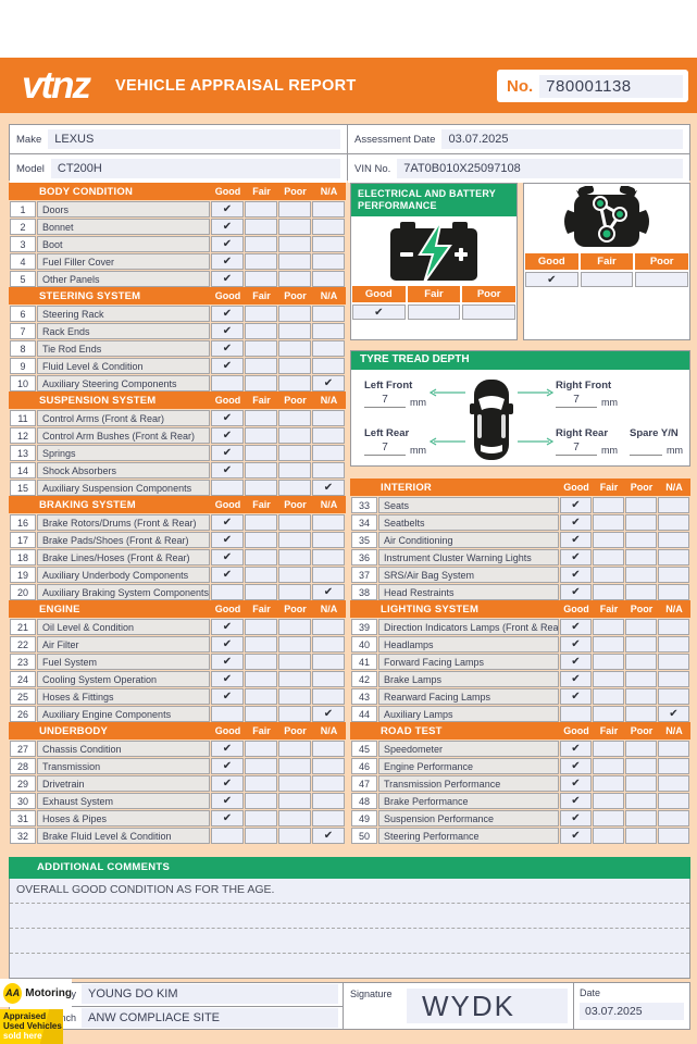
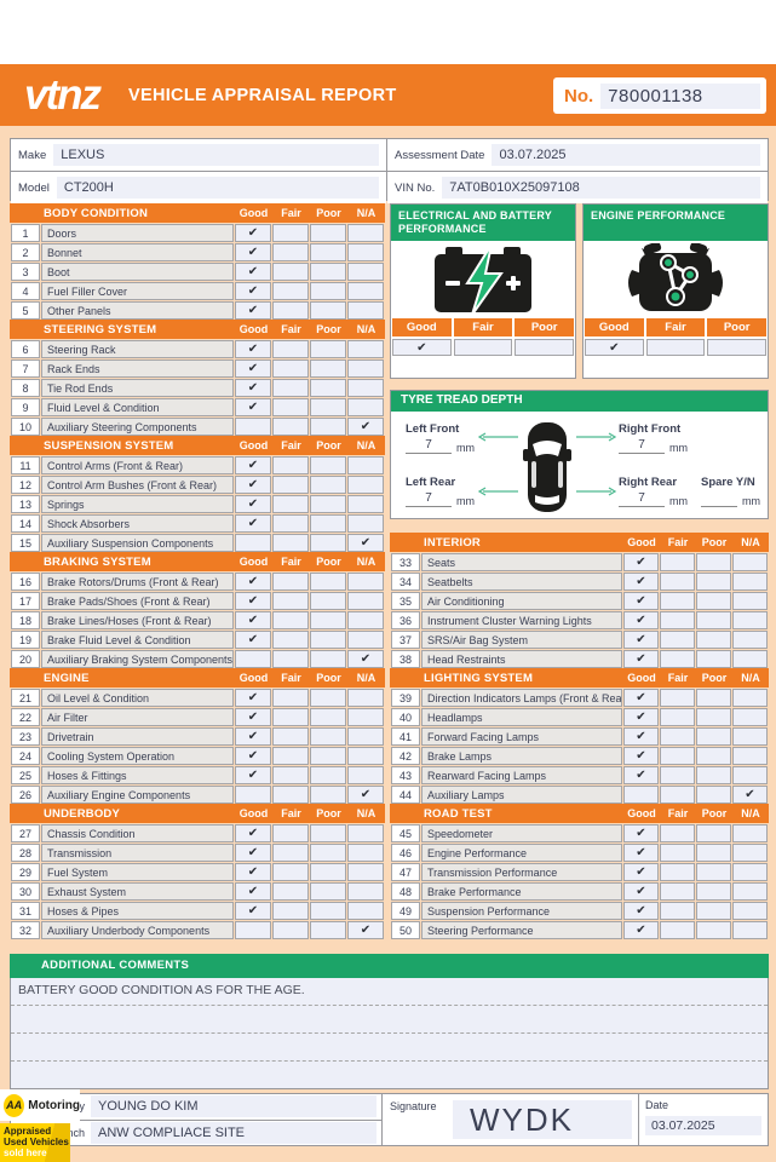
  vtnz
  VEHICLE APPRAISAL REPORT
  No.
  780001138
  Make
  LEXUS
  Assessment Date
  03.07.2025
  Model
  CT200H
  VIN No.
  7AT0B010X25097108
  BODY CONDITION
  Good
  Fair
  Poor
  N/A
  1
  Doors
  ✔
  2
  Bonnet
  ✔
  3
  Boot
  ✔
  4
  Fuel Filler Cover
  ✔
  5
  Other Panels
  ✔
  STEERING SYSTEM
  Good
  Fair
  Poor
  N/A
  6
  Steering Rack
  ✔
  7
  Rack Ends
  ✔
  8
  Tie Rod Ends
  ✔
  9
  Fluid Level & Condition
  ✔
  10
  Auxiliary Steering Components
  ✔
  SUSPENSION SYSTEM
  Good
  Fair
  Poor
  N/A
  11
  Control Arms (Front & Rear)
  ✔
  12
  Control Arm Bushes (Front & Rear)
  ✔
  13
  Springs
  ✔
  14
  Shock Absorbers
  ✔
  15
  Auxiliary Suspension Components
  ✔
  BRAKING SYSTEM
  Good
  Fair
  Poor
  N/A
  16
  Brake Rotors/Drums (Front & Rear)
  ✔
  17
  Brake Pads/Shoes (Front & Rear)
  ✔
  18
  Brake Lines/Hoses (Front & Rear)
  ✔
  19
- Auxiliary Underbody Components
+ Brake Fluid Level & Condition
  ✔
  20
  Auxiliary Braking System Components
  ✔
  ENGINE
  Good
  Fair
  Poor
  N/A
  21
  Oil Level & Condition
  ✔
  22
  Air Filter
  ✔
  23
- Fuel System
+ Drivetrain
  ✔
  24
  Cooling System Operation
  ✔
  25
  Hoses & Fittings
  ✔
  26
  Auxiliary Engine Components
  ✔
  UNDERBODY
  Good
  Fair
  Poor
  N/A
  27
  Chassis Condition
  ✔
  28
  Transmission
  ✔
  29
- Drivetrain
+ Fuel System
  ✔
  30
  Exhaust System
  ✔
  31
  Hoses & Pipes
  ✔
  32
- Brake Fluid Level & Condition
+ Auxiliary Underbody Components
  ✔
  ELECTRICAL AND BATTERY PERFORMANCE
  Good
  Fair
  Poor
  ✔
+ ENGINE PERFORMANCE
  Good
  Fair
  Poor
  ✔
  TYRE TREAD DEPTH
  Left Front
  7
  mm
  Right Front
  7
  mm
  Left Rear
  7
  mm
  Right Rear
  7
  mm
  Spare Y/N
  mm
  INTERIOR
  Good
  Fair
  Poor
  N/A
  33
  Seats
  ✔
  34
  Seatbelts
  ✔
  35
  Air Conditioning
  ✔
  36
  Instrument Cluster Warning Lights
  ✔
  37
  SRS/Air Bag System
  ✔
  38
  Head Restraints
  ✔
  LIGHTING SYSTEM
  Good
  Fair
  Poor
  N/A
  39
  Direction Indicators Lamps (Front & Rea
  ✔
  40
  Headlamps
  ✔
  41
  Forward Facing Lamps
  ✔
  42
  Brake Lamps
  ✔
  43
  Rearward Facing Lamps
  ✔
  44
  Auxiliary Lamps
  ✔
  ROAD TEST
  Good
  Fair
  Poor
  N/A
  45
  Speedometer
  ✔
  46
  Engine Performance
  ✔
  47
  Transmission Performance
  ✔
  48
  Brake Performance
  ✔
  49
  Suspension Performance
  ✔
  50
  Steering Performance
  ✔
  ADDITIONAL COMMENTS
- OVERALL GOOD CONDITION AS FOR THE AGE.
+ BATTERY GOOD CONDITION AS FOR THE AGE.
  YOUNG DO KIM
  ANW COMPLIACE SITE
  Signature
  WYDK
  Date
  03.07.2025
  AA
  Motoring
  Appraised
  Used Vehicles
  sold here
